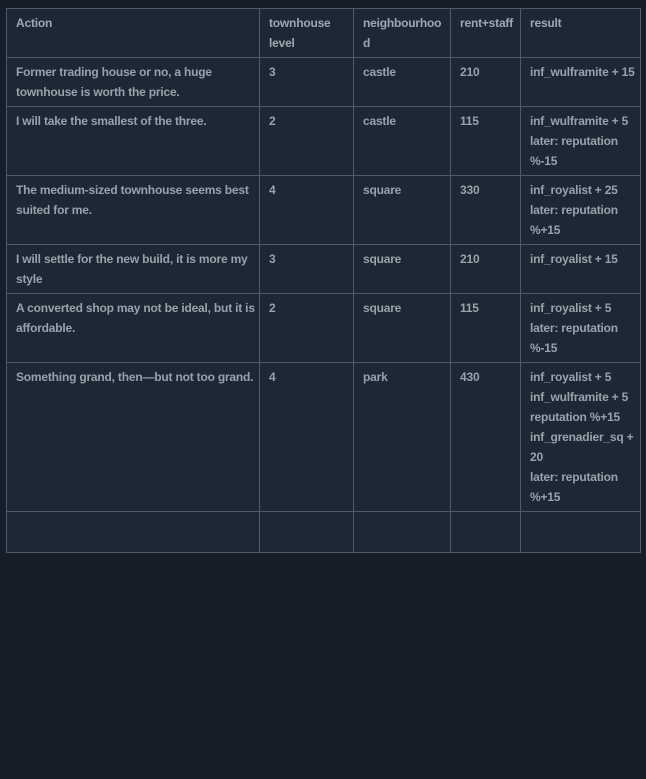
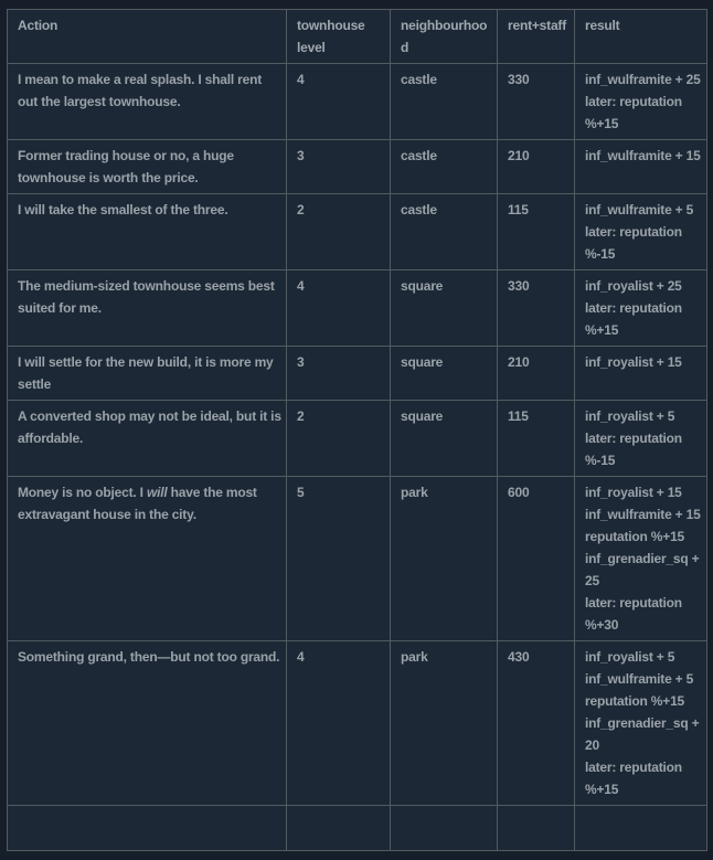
  Action	townhouse level	neighbourhood	rent+staff	result
+ I mean to make a real splash. I shall rent out the largest townhouse.	4	castle	330	inf_wulframite + 25later: reputation %+15
  Former trading house or no, a huge townhouse is worth the price.	3	castle	210	inf_wulframite + 15
  I will take the smallest of the three.	2	castle	115	inf_wulframite + 5later: reputation %-15
  The medium-sized townhouse seems best suited for me.	4	square	330	inf_royalist + 25later: reputation %+15
- I will settle for the new build, it is more my style	3	square	210	inf_royalist + 15
+ I will settle for the new build, it is more my settle	3	square	210	inf_royalist + 15
  A converted shop may not be ideal, but it is affordable.	2	square	115	inf_royalist + 5later: reputation %-15
+ Money is no object. I will have the most extravagant house in the city.	5	park	600	inf_royalist + 15inf_wulframite + 15reputation %+15inf_grenadier_sq + 25later: reputation %+30
  Something grand, then—but not too grand.	4	park	430	inf_royalist + 5inf_wulframite + 5reputation %+15inf_grenadier_sq + 20later: reputation %+15
